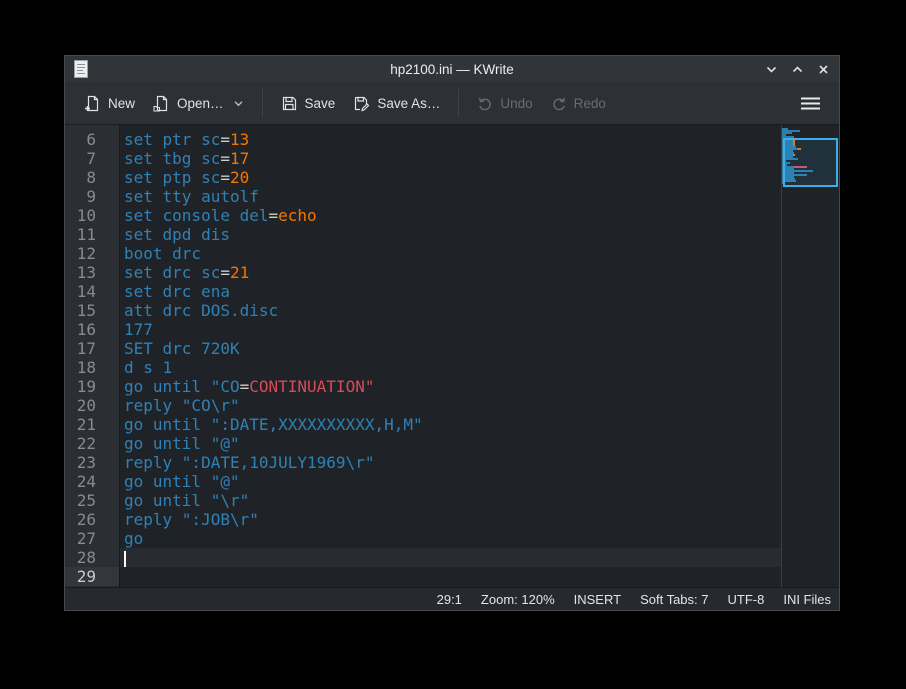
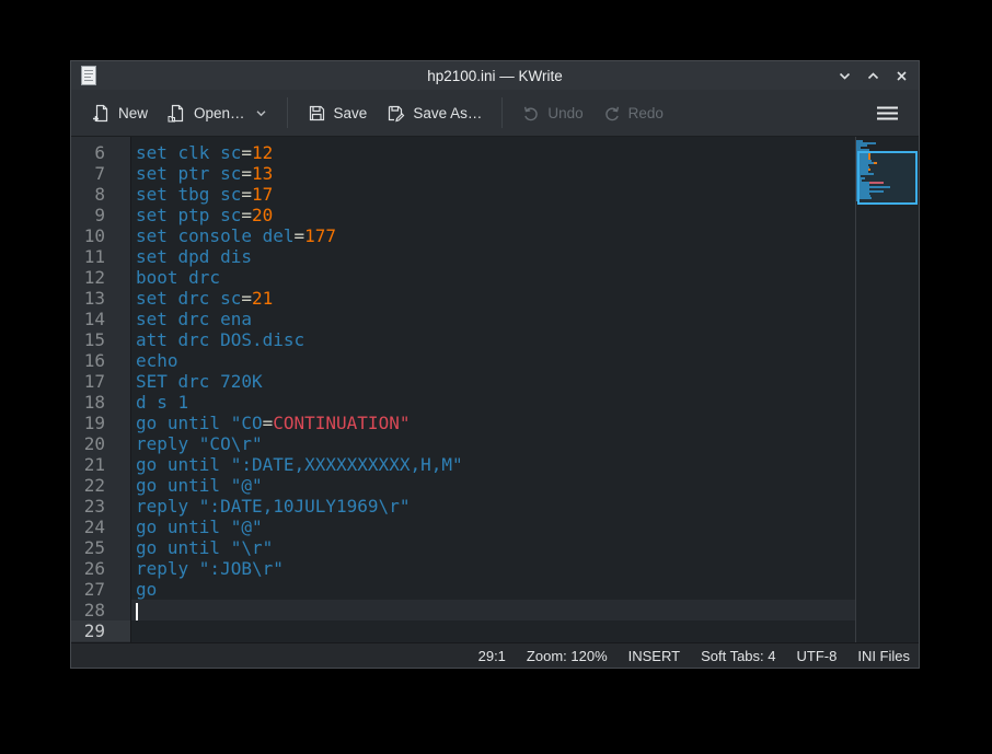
  hp2100.ini — KWrite
  New
  Open…
  Save
  Save As…
  Undo
  Redo
  6
  7
  8
  9
  10
  11
  12
  13
  14
  15
  16
  17
  18
  19
  20
  21
  22
  23
  24
  25
  26
  27
  28
  29
+ set clk sc=12
  set ptr sc=13
  set tbg sc=17
  set ptp sc=20
- set tty autolf
- set console del=echo
+ set console del=177
  set dpd dis
  boot drc
  set drc sc=21
  set drc ena
  att drc DOS.disc
- 177
+ echo
  SET drc 720K
  d s 1
  go until "CO=CONTINUATION"
  reply "CO\r"
  go until ":DATE,XXXXXXXXXX,H,M"
  go until "@"
  reply ":DATE,10JULY1969\r"
  go until "@"
  go until "\r"
  reply ":JOB\r"
  go
  29:1
  Zoom: 120%
  INSERT
- Soft Tabs: 7
+ Soft Tabs: 4
  UTF-8
  INI Files
